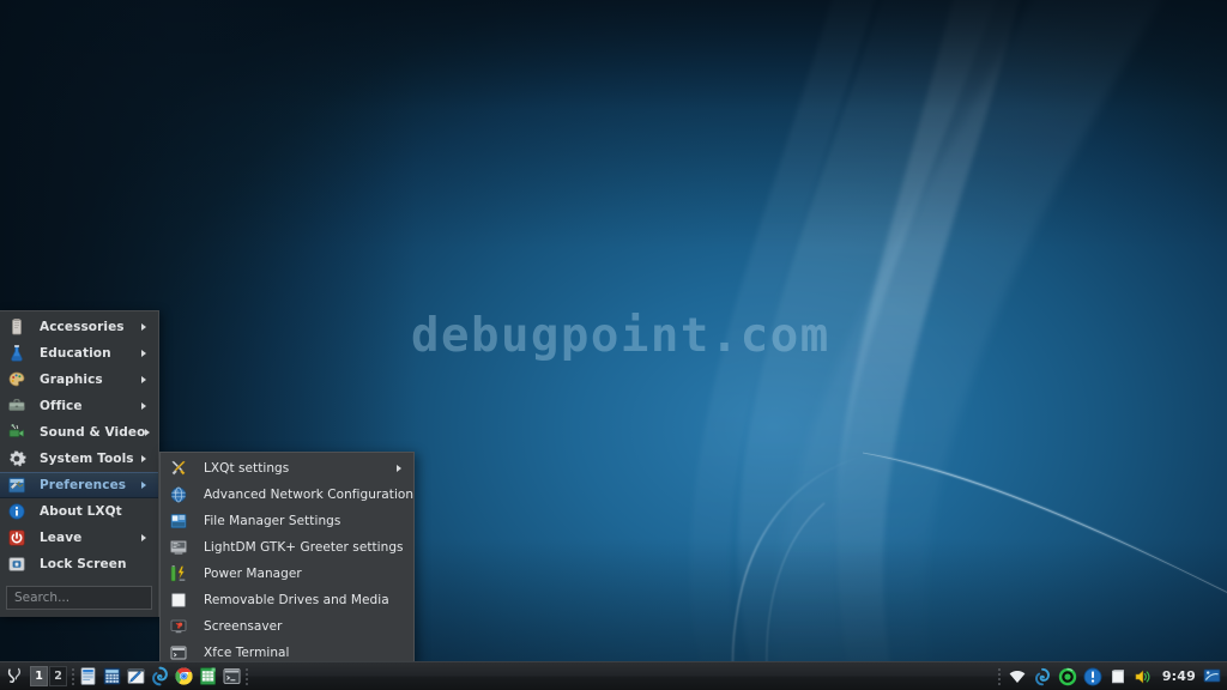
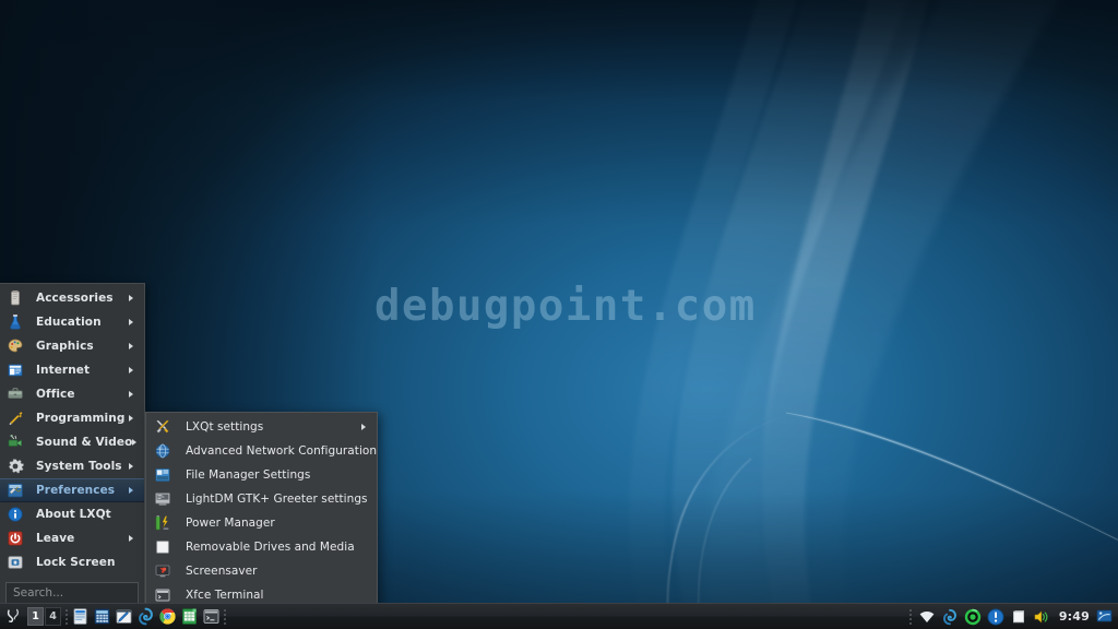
  debugpoint.com
  Accessories
  Education
  Graphics
+ Internet
  Office
+ Programming
  Sound & Video
  System Tools
  Preferences
  About LXQt
  Leave
  Lock Screen
  Search...
  LXQt settings
  Advanced Network Configuration
  File Manager Settings
  LightDM GTK+ Greeter settings
  Power Manager
  Removable Drives and Media
  Screensaver
  Xfce Terminal
  1
- 2
+ 4
  9:49
